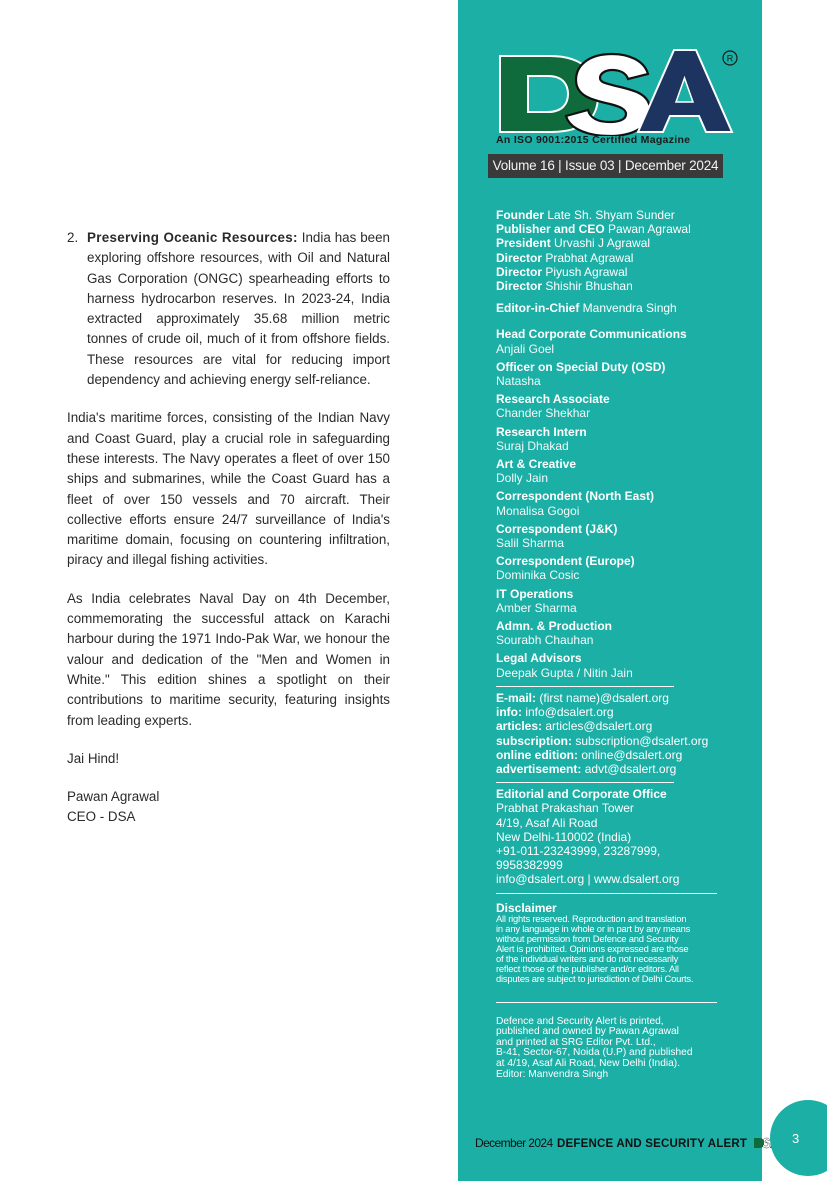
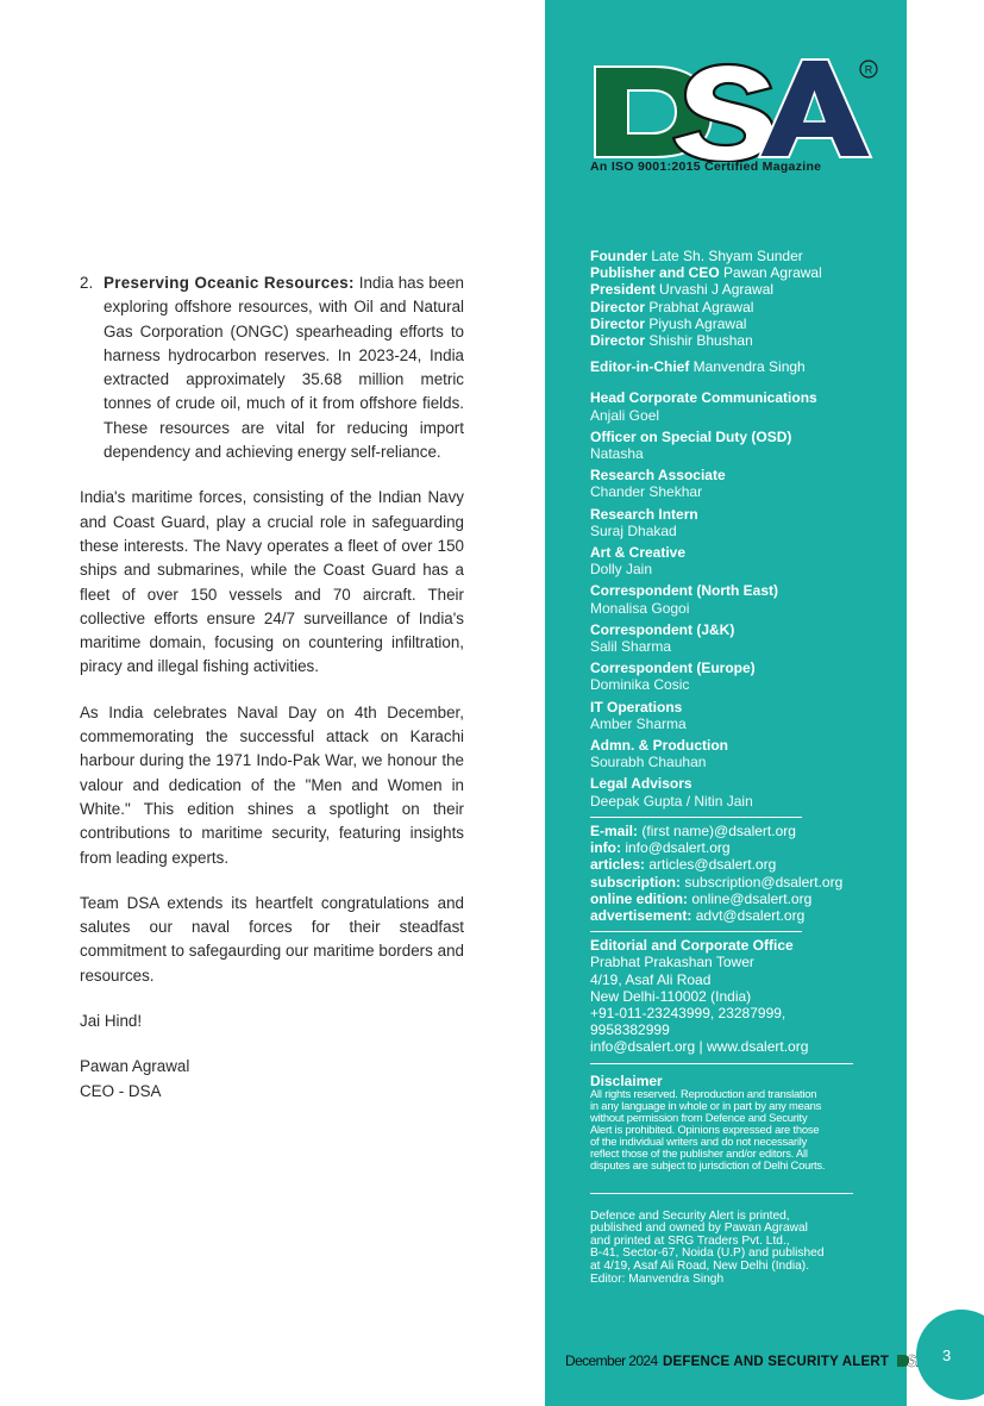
  2.
  Preserving Oceanic Resources: India has been exploring offshore resources, with Oil and Natural Gas Corporation (ONGC) spearheading efforts to harness hydrocarbon reserves. In 2023-24, India extracted approximately 35.68 million metric tonnes of crude oil, much of it from offshore fields. These resources are vital for reducing import dependency and achieving energy self-reliance.
  India's maritime forces, consisting of the Indian Navy and Coast Guard, play a crucial role in safeguarding these interests. The Navy operates a fleet of over 150 ships and submarines, while the Coast Guard has a fleet of over 150 vessels and 70 aircraft. Their collective efforts ensure 24/7 surveillance of India's maritime domain, focusing on countering infiltration, piracy and illegal fishing activities.
  As India celebrates Naval Day on 4th December, commemorating the successful attack on Karachi harbour during the 1971 Indo-Pak War, we honour the valour and dedication of the "Men and Women in White." This edition shines a spotlight on their contributions to maritime security, featuring insights from leading experts.
+ Team DSA extends its heartfelt congratulations and salutes our naval forces for their steadfast commitment to safegaurding our maritime borders and resources.
  Jai Hind!
  Pawan Agrawal
  CEO - DSA
  R
  An ISO 9001:2015 Certified Magazine
- Volume 16 | Issue 03 | December 2024
  Founder Late Sh. Shyam Sunder
  Publisher and CEO Pawan Agrawal
  President Urvashi J Agrawal
  Director Prabhat Agrawal
  Director Piyush Agrawal
  Director Shishir Bhushan
  Editor-in-Chief Manvendra Singh
  Head Corporate Communications
  Anjali Goel
  Officer on Special Duty (OSD)
  Natasha
  Research Associate
  Chander Shekhar
  Research Intern
  Suraj Dhakad
  Art & Creative
  Dolly Jain
  Correspondent (North East)
  Monalisa Gogoi
  Correspondent (J&K)
  Salil Sharma
  Correspondent (Europe)
  Dominika Cosic
  IT Operations
  Amber Sharma
  Admn. & Production
  Sourabh Chauhan
  Legal Advisors
  Deepak Gupta / Nitin Jain
  E-mail: (first name)@dsalert.org
  info: info@dsalert.org
  articles: articles@dsalert.org
  subscription: subscription@dsalert.org
  online edition: online@dsalert.org
  advertisement: advt@dsalert.org
  Editorial and Corporate Office
  Prabhat Prakashan Tower
  4/19, Asaf Ali Road
  New Delhi-110002 (India)
  +91-011-23243999, 23287999,
  9958382999
  info@dsalert.org | www.dsalert.org
  Disclaimer
  All rights reserved. Reproduction and translation
  in any language in whole or in part by any means
  without permission from Defence and Security
  Alert is prohibited. Opinions expressed are those
  of the individual writers and do not necessarily
  reflect those of the publisher and/or editors. All
  disputes are subject to jurisdiction of Delhi Courts.
  Defence and Security Alert is printed,
  published and owned by Pawan Agrawal
- and printed at SRG Editor Pvt. Ltd.,
+ and printed at SRG Traders Pvt. Ltd.,
  B-41, Sector-67, Noida (U.P) and published
  at 4/19, Asaf Ali Road, New Delhi (India).
  Editor: Manvendra Singh
  December 2024 DEFENCE AND SECURITY ALERT
  3
